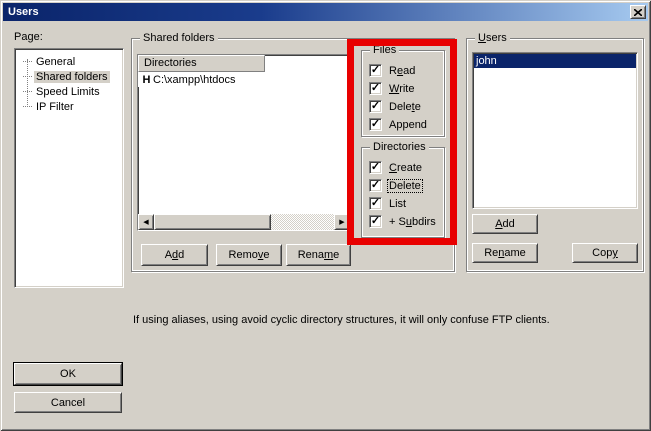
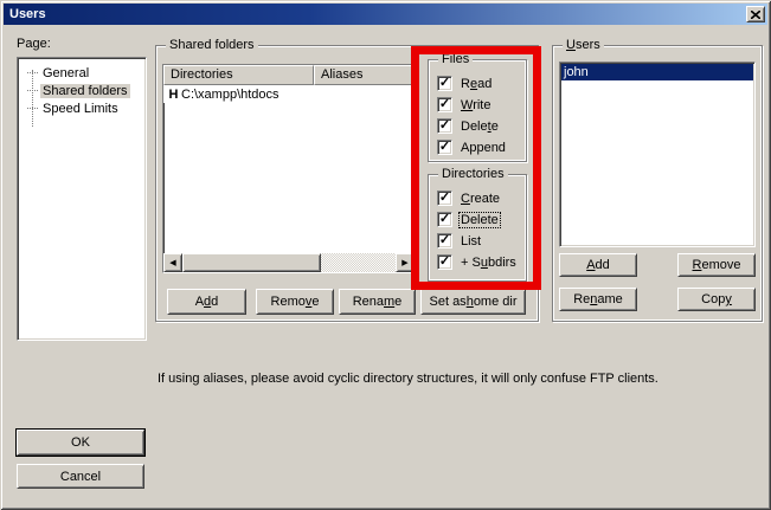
  Users
  Page:
  General
  Shared folders
  Speed Limits
- IP Filter
  Shared folders
  Directories
+ Aliases
  H
  C:\xampp\htdocs
  A
  d
  d
  Remo
  v
  e
  Rena
  m
  e
+ Set as
+ h
+ ome dir
  Files
  ✓
  Read
  ✓
  Write
  ✓
  Delete
  ✓
  Append
  Directories
  ✓
  Create
  ✓
  Delete
  ✓
  List
  ✓
  + Subdirs
  Users
  john
  A
  dd
+ R
+ emove
  Re
  n
  ame
  Cop
  y
- If using aliases, using avoid cyclic directory structures, it will only confuse FTP clients.
+ If using aliases, please avoid cyclic directory structures, it will only confuse FTP clients.
  OK
  Cancel
